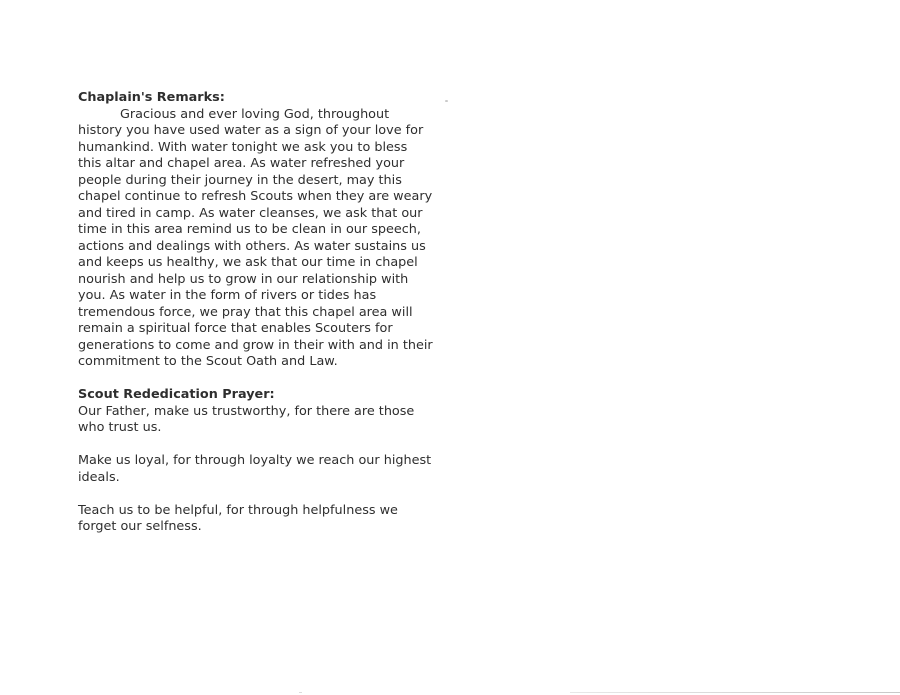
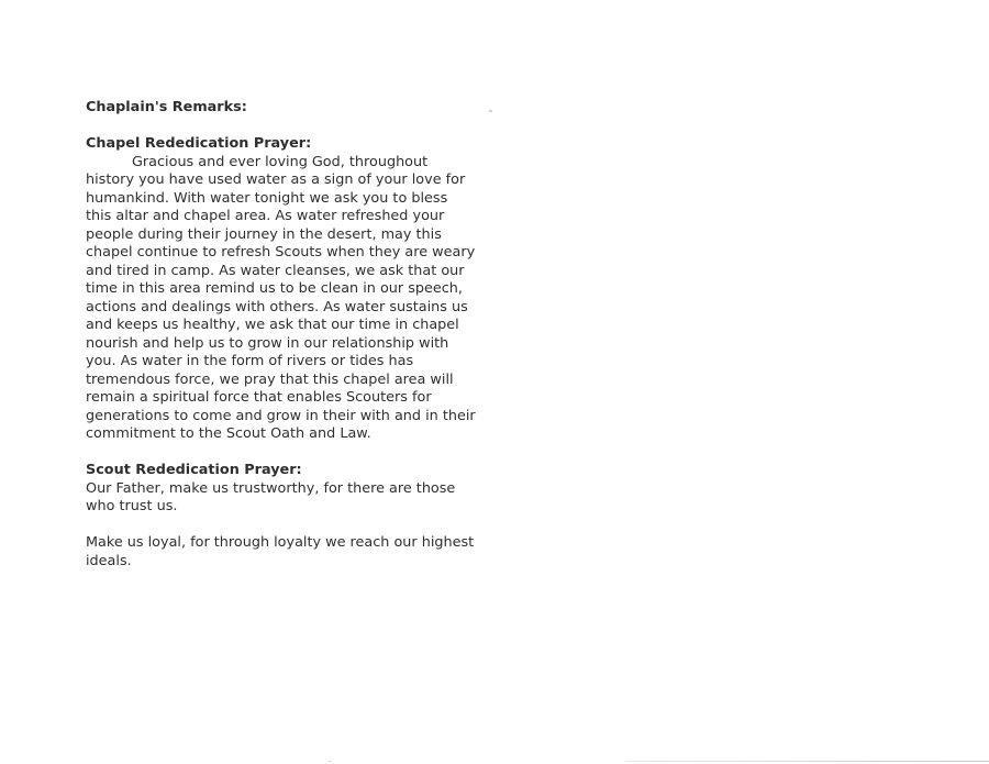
  Chaplain's Remarks:
+ Chapel Rededication Prayer:
  Gracious and ever loving God, throughout history you have used water as a sign of your love for humankind. With water tonight we ask you to bless this altar and chapel area. As water refreshed your people during their journey in the desert, may this chapel continue to refresh Scouts when they are weary and tired in camp. As water cleanses, we ask that our time in this area remind us to be clean in our speech, actions and dealings with others. As water sustains us and keeps us healthy, we ask that our time in chapel nourish and help us to grow in our relationship with you. As water in the form of rivers or tides has tremendous force, we pray that this chapel area will remain a spiritual force that enables Scouters for generations to come and grow in their with and in their commitment to the Scout Oath and Law.
  Scout Rededication Prayer:
  Our Father, make us trustworthy, for there are those who trust us.
  Make us loyal, for through loyalty we reach our highest ideals.
- Teach us to be helpful, for through helpfulness we forget our selfness.
